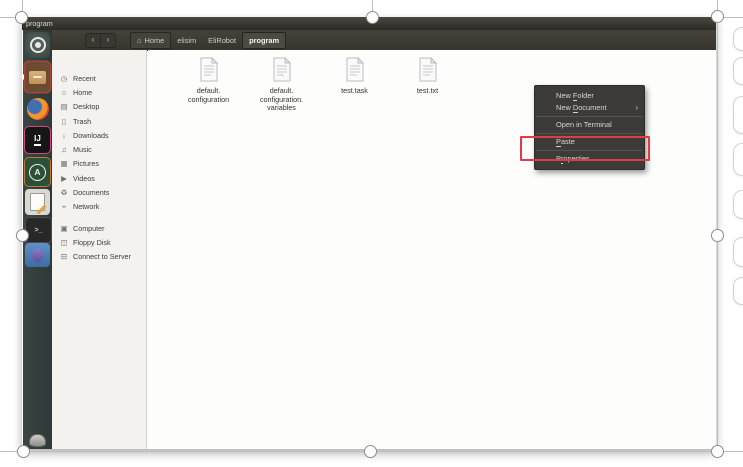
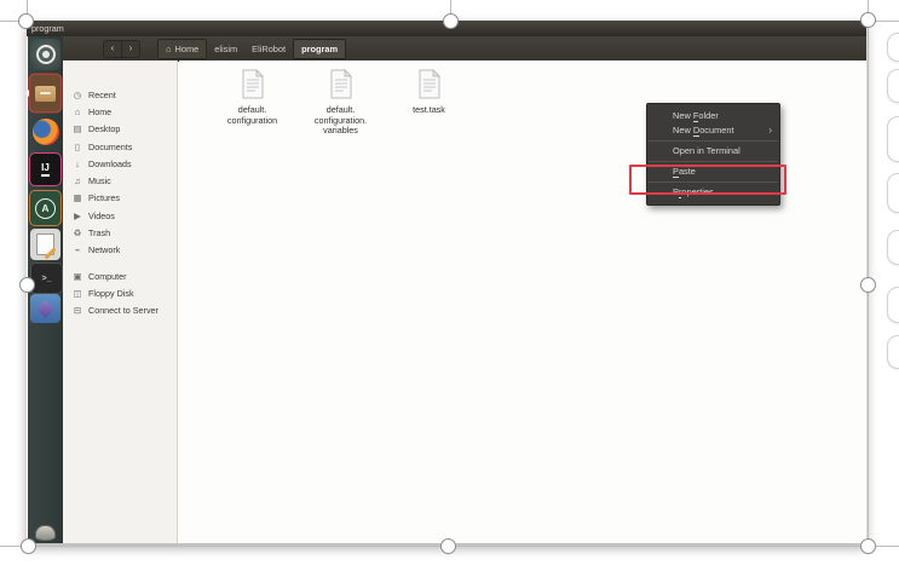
  program
  IJ
  A
  ‹
  ›
  ⌂ Home
  elisim
  EliRobot
  program
  ◷
  Recent
  ⌂
  Home
  ▤
  Desktop
  ▯
- Trash
+ Documents
  ↓
  Downloads
  ♫
  Music
  ▦
  Pictures
  ▶
  Videos
  ♻
- Documents
+ Trash
  ⌁
  Network
  ▣
  Computer
  ◫
  Floppy Disk
  ⊟
  Connect to Server
  default.
  configuration
  default.
  configuration.
  variables
  test.task
- test.txt
  New Folder
  New Document
  ›
  Open in Terminal
  Paste
  Properties
